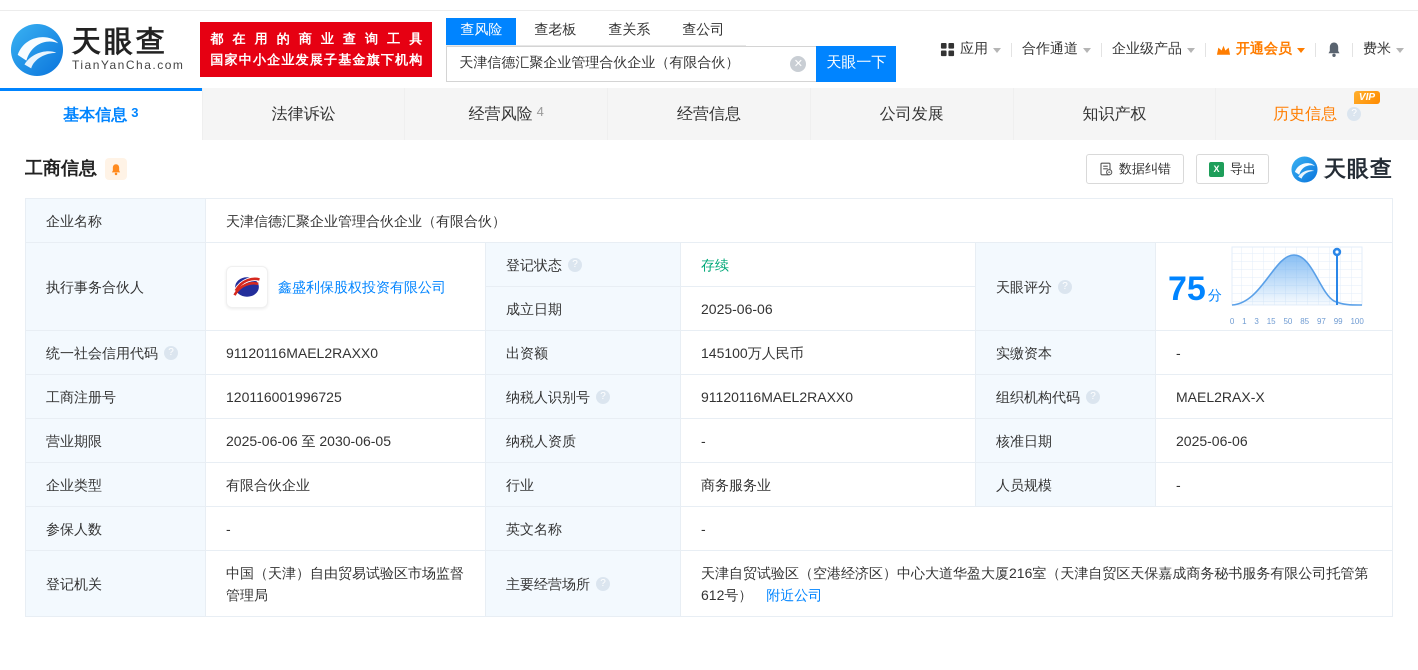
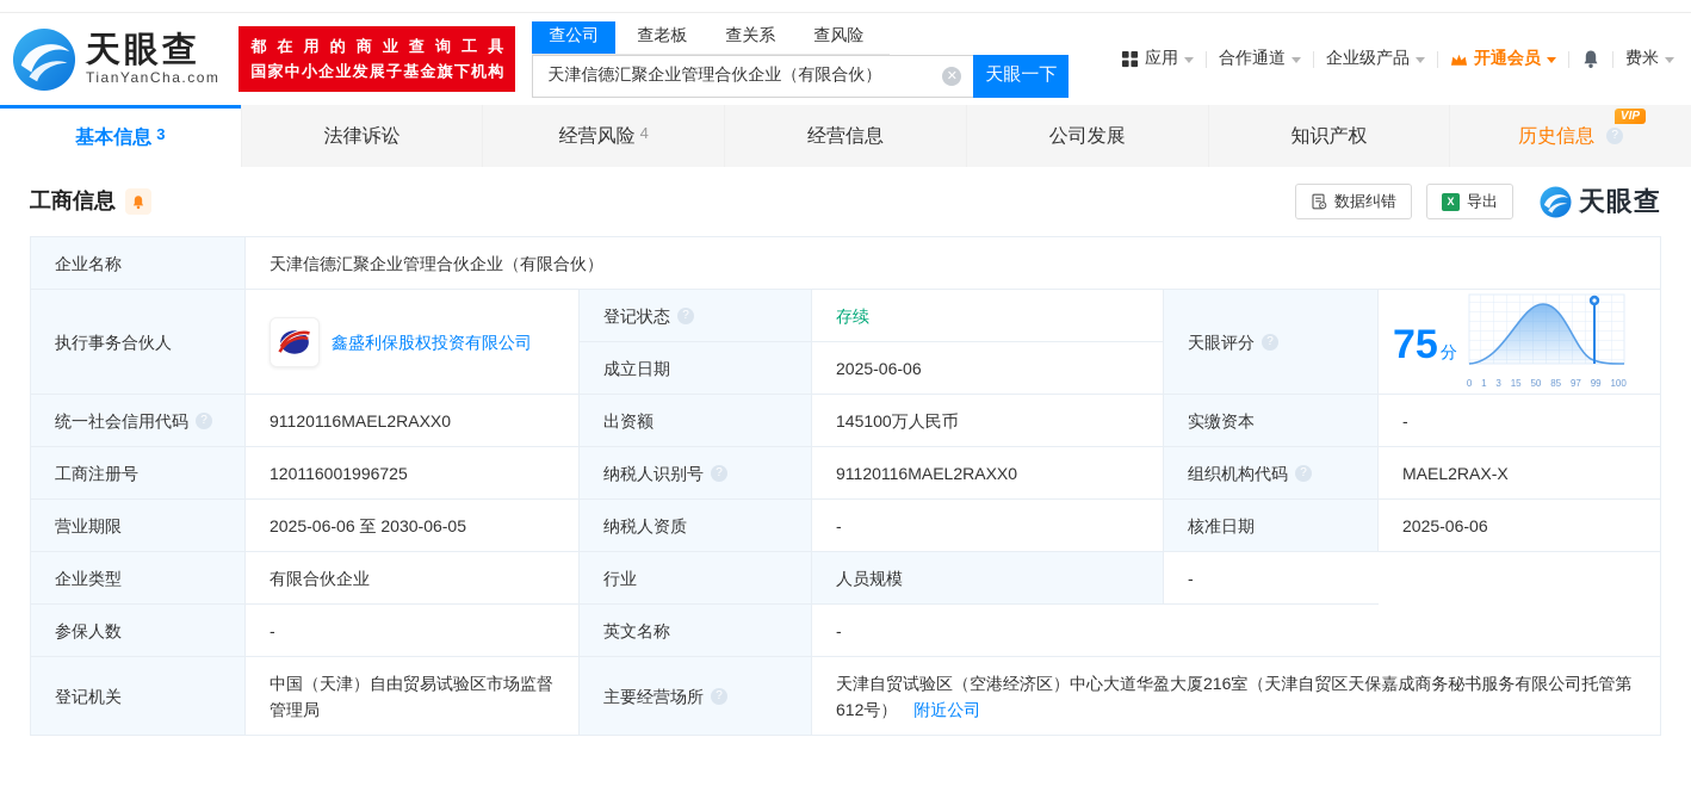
  天眼查
  TianYanCha.com
  都在用的商业查询工具
  国家中小企业发展子基金旗下机构
- 查风险
+ 查公司
  查老板
  查关系
- 查公司
+ 查风险
  天津信德汇聚企业管理合伙企业（有限合伙）
  天眼一下
  应用
  合作通道
  企业级产品
  开通会员
  费米
  基本信息
  3
  法律诉讼
  经营风险
  4
  经营信息
  公司发展
  知识产权
  VIP
  历史信息
  工商信息
  数据纠错
  导出
  天眼查
  企业名称
  天津信德汇聚企业管理合伙企业（有限合伙）
  执行事务合伙人
  鑫盛利保股权投资有限公司
  登记状态
  存续
  成立日期
  2025-06-06
  天眼评分
  75 分
  0
  1
  3
  15
  50
  85
  97
  99
  100
  统一社会信用代码
  91120116MAEL2RAXX0
  出资额
  145100万人民币
  实缴资本
  -
  工商注册号
  120116001996725
  纳税人识别号
  91120116MAEL2RAXX0
  组织机构代码
  MAEL2RAX-X
  营业期限
  2025-06-06 至 2030-06-05
  纳税人资质
  -
  核准日期
  2025-06-06
  企业类型
  有限合伙企业
  行业
- 商务服务业
  人员规模
  -
  参保人数
  -
  英文名称
  -
  登记机关
  中国（天津）自由贸易试验区市场监督管理局
  主要经营场所
  天津自贸试验区（空港经济区）中心大道华盈大厦216室（天津自贸区天保嘉成商务秘书服务有限公司托管第612号） 附近公司
